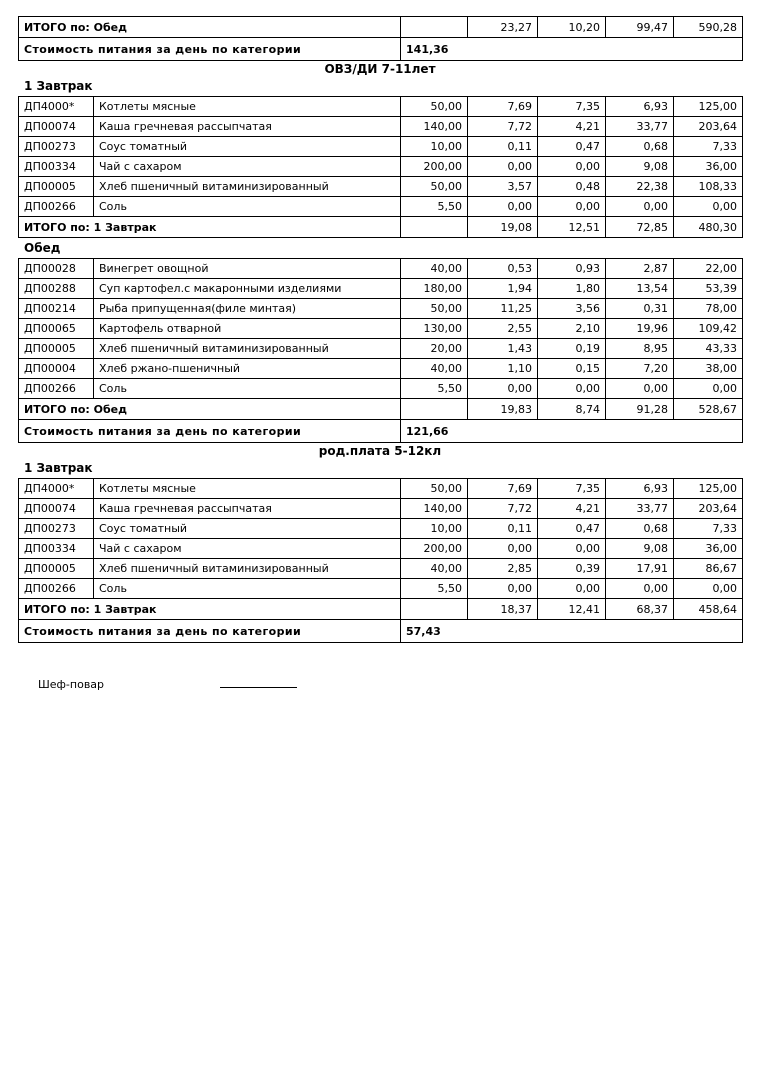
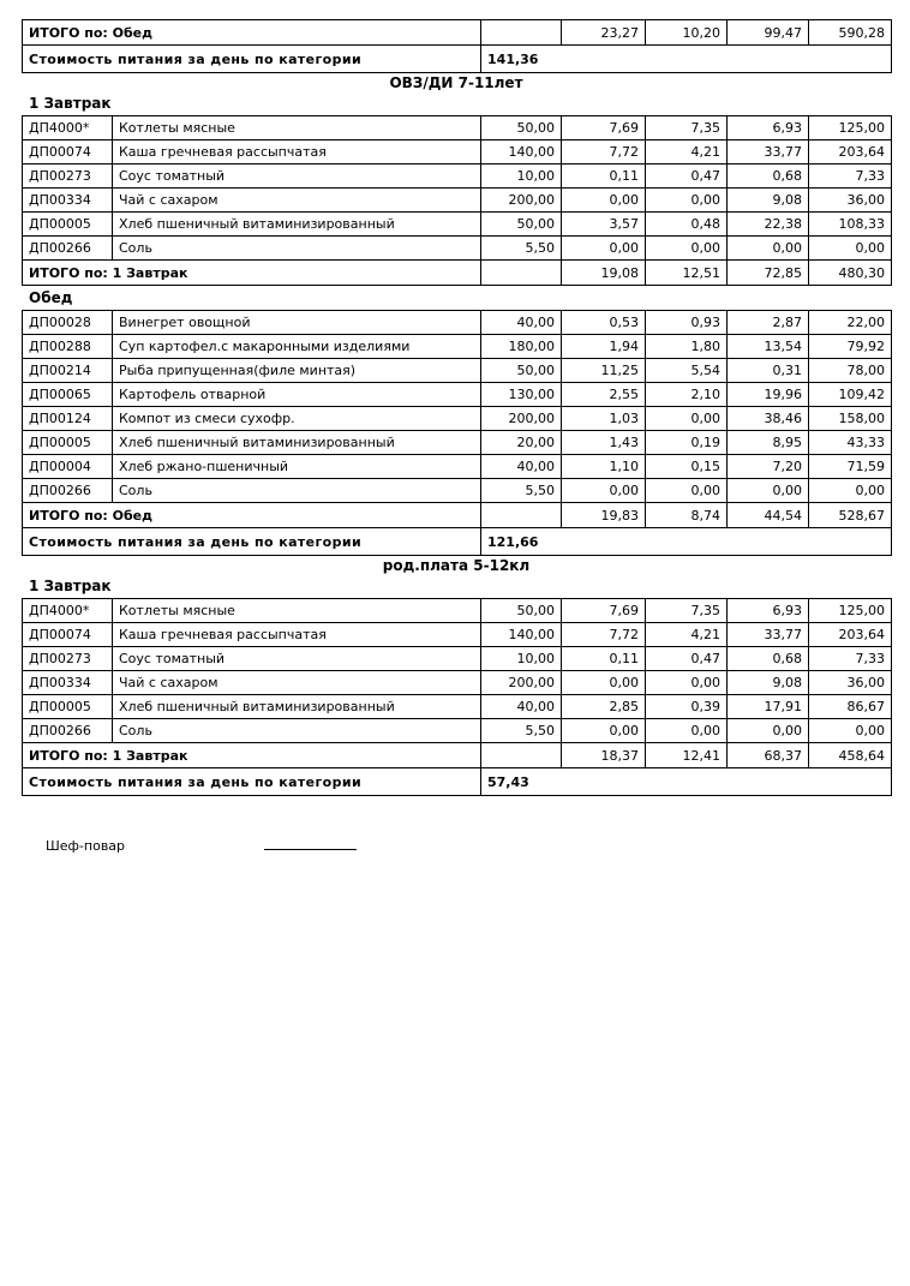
  ИТОГО по: Обед		23,27	10,20	99,47	590,28
  Стоимость питания за день по категории	141,36
  ОВЗ/ДИ 7-11лет
  1 Завтрак
  ДП4000*	Котлеты мясные	50,00	7,69	7,35	6,93	125,00
  ДП00074	Каша гречневая рассыпчатая	140,00	7,72	4,21	33,77	203,64
  ДП00273	Соус томатный	10,00	0,11	0,47	0,68	7,33
  ДП00334	Чай с сахаром	200,00	0,00	0,00	9,08	36,00
  ДП00005	Хлеб пшеничный витаминизированный	50,00	3,57	0,48	22,38	108,33
  ДП00266	Соль	5,50	0,00	0,00	0,00	0,00
  ИТОГО по: 1 Завтрак		19,08	12,51	72,85	480,30
  Обед
  ДП00028	Винегрет овощной	40,00	0,53	0,93	2,87	22,00
- ДП00288	Суп картофел.с макаронными изделиями	180,00	1,94	1,80	13,54	53,39
+ ДП00288	Суп картофел.с макаронными изделиями	180,00	1,94	1,80	13,54	79,92
- ДП00214	Рыба припущенная(филе минтая)	50,00	11,25	3,56	0,31	78,00
+ ДП00214	Рыба припущенная(филе минтая)	50,00	11,25	5,54	0,31	78,00
  ДП00065	Картофель отварной	130,00	2,55	2,10	19,96	109,42
+ ДП00124	Компот из смеси сухофр.	200,00	1,03	0,00	38,46	158,00
  ДП00005	Хлеб пшеничный витаминизированный	20,00	1,43	0,19	8,95	43,33
- ДП00004	Хлеб ржано-пшеничный	40,00	1,10	0,15	7,20	38,00
+ ДП00004	Хлеб ржано-пшеничный	40,00	1,10	0,15	7,20	71,59
  ДП00266	Соль	5,50	0,00	0,00	0,00	0,00
- ИТОГО по: Обед		19,83	8,74	91,28	528,67
+ ИТОГО по: Обед		19,83	8,74	44,54	528,67
  Стоимость питания за день по категории	121,66
  род.плата 5-12кл
  1 Завтрак
  ДП4000*	Котлеты мясные	50,00	7,69	7,35	6,93	125,00
  ДП00074	Каша гречневая рассыпчатая	140,00	7,72	4,21	33,77	203,64
  ДП00273	Соус томатный	10,00	0,11	0,47	0,68	7,33
  ДП00334	Чай с сахаром	200,00	0,00	0,00	9,08	36,00
  ДП00005	Хлеб пшеничный витаминизированный	40,00	2,85	0,39	17,91	86,67
  ДП00266	Соль	5,50	0,00	0,00	0,00	0,00
  ИТОГО по: 1 Завтрак		18,37	12,41	68,37	458,64
  Стоимость питания за день по категории	57,43
  Шеф-повар
